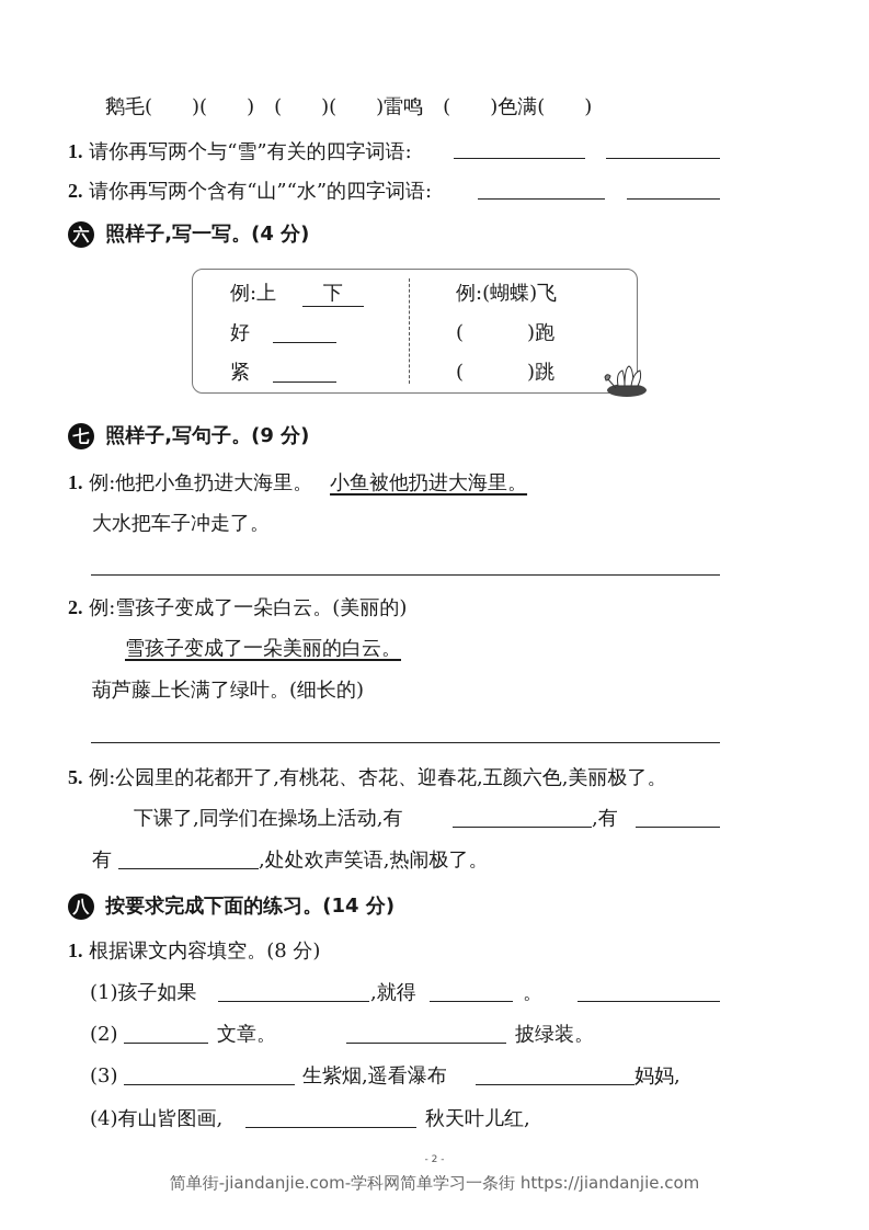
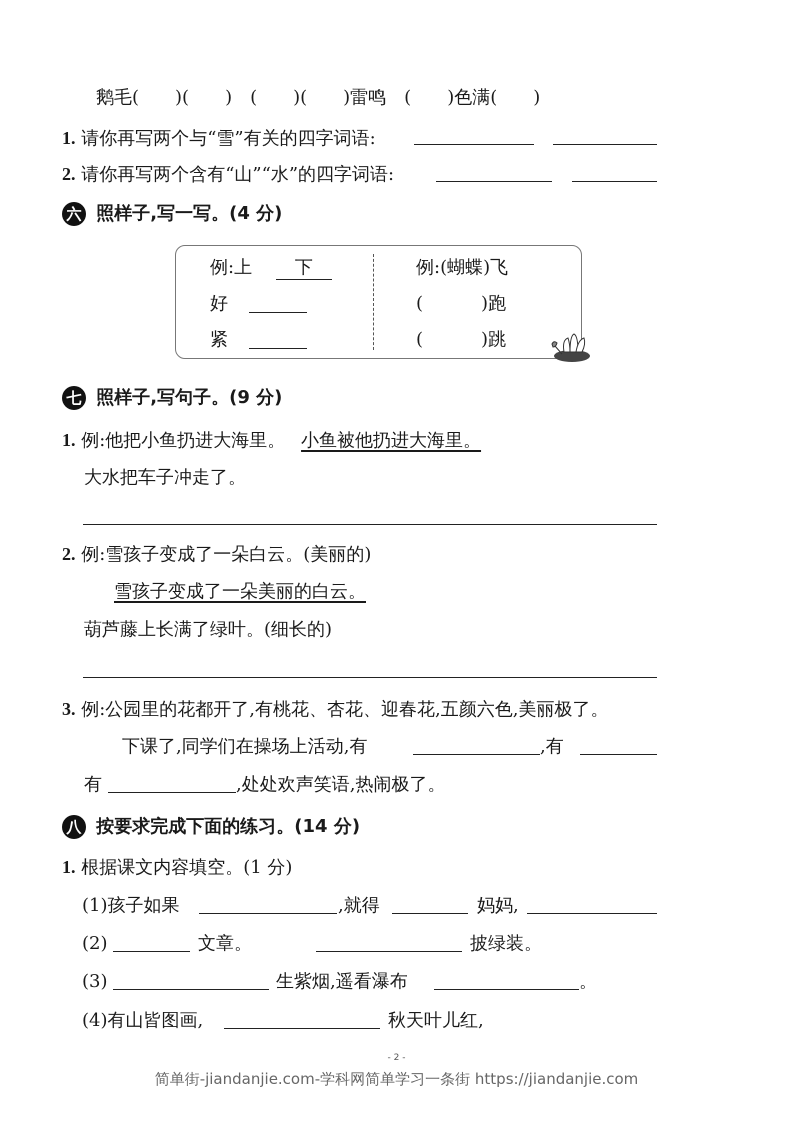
  鹅毛( )( ) ( )( )雷鸣 ( )色满( )
  1. 请你再写两个与“雪”有关的四字词语:
  2. 请你再写两个含有“山”“水”的四字词语:
  六 照样子,写一写。(4 分)
  例:上 下
  好
  紧
  例:(蝴蝶)飞
  ( )跑
  ( )跳
  七 照样子,写句子。(9 分)
  1. 例:他把小鱼扔进大海里。 小鱼被他扔进大海里。
  大水把车子冲走了。
  2. 例:雪孩子变成了一朵白云。(美丽的)
  雪孩子变成了一朵美丽的白云。
  葫芦藤上长满了绿叶。(细长的)
- 5. 例:公园里的花都开了,有桃花、杏花、迎春花,五颜六色,美丽极了。
+ 3. 例:公园里的花都开了,有桃花、杏花、迎春花,五颜六色,美丽极了。
  下课了,同学们在操场上活动,有
  ,有
  有
  ,处处欢声笑语,热闹极了。
  八 按要求完成下面的练习。(14 分)
- 1. 根据课文内容填空。(8 分)
+ 1. 根据课文内容填空。(1 分)
  (1)孩子如果
  ,就得
- 。
+ 妈妈,
  (2)
  文章。
  披绿装。
  (3)
  生紫烟,遥看瀑布
- 妈妈,
+ 。
  (4)有山皆图画,
  秋天叶儿红,
  - 2 -
  简单街-jiandanjie.com-学科网简单学习一条街 https://jiandanjie.com
